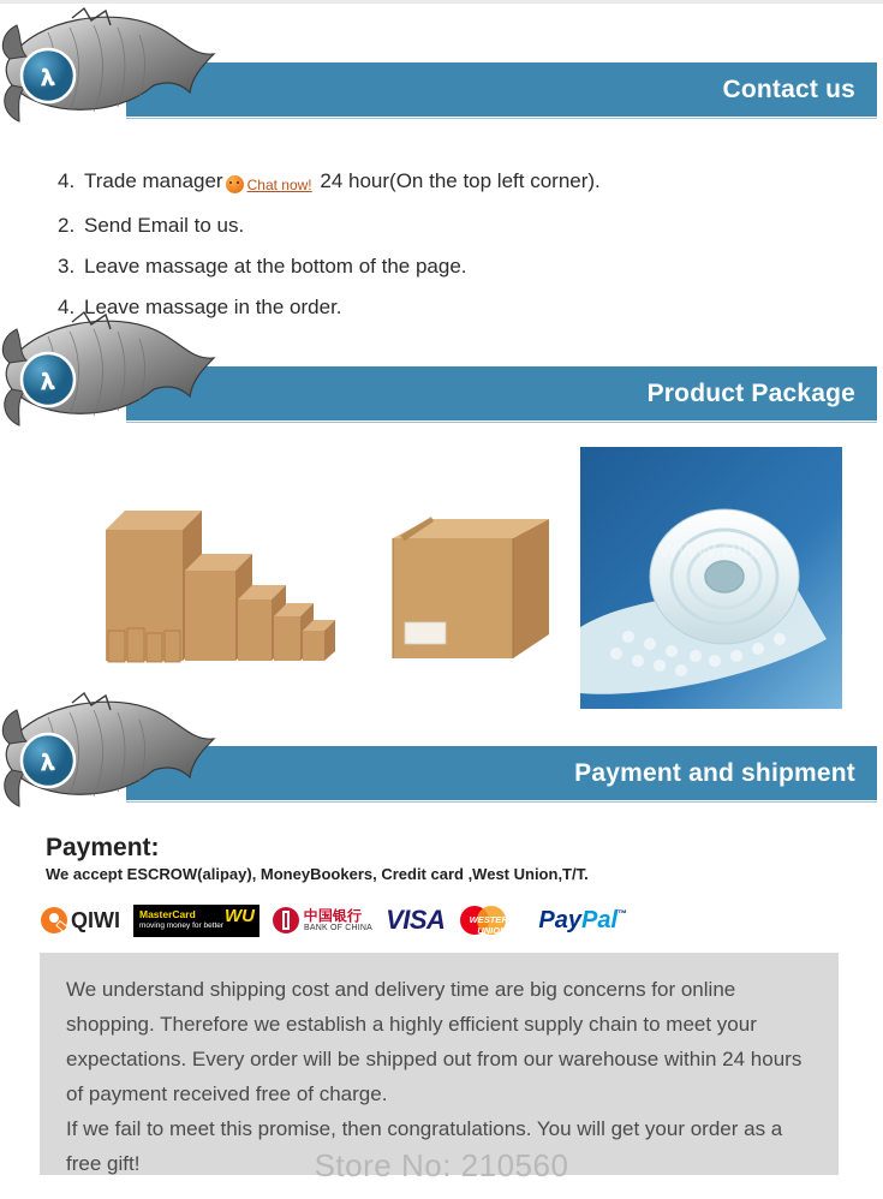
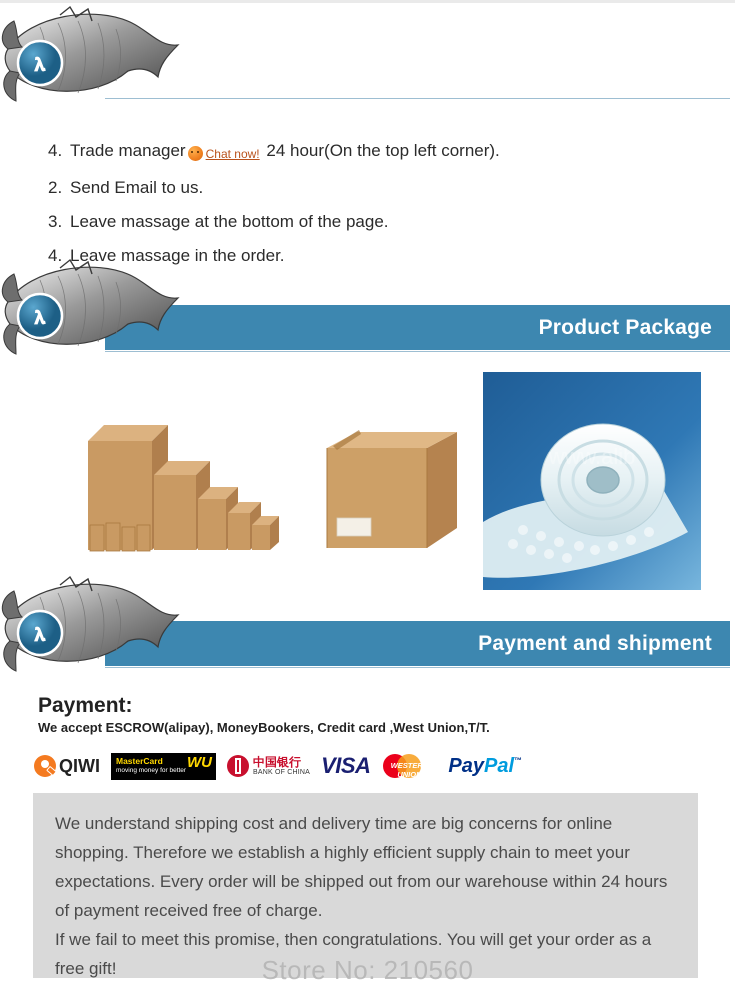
- Contact us
  𝛌
  4. Trade manager Chat now! 24 hour(On the top left corner).
  2. Send Email to us.
  3. Leave massage at the bottom of the page.
  4. Leave massage in the order.
  Product Package
  𝛌
  www.alib
  Payment and shipment
  𝛌
  Payment:
  We accept ESCROW(alipay), MoneyBookers, Credit card ,West Union,T/T.
  QIWI
  MasterCard
  WU
  中国银行
  VISA
  WESTERN UNION
  PayPal™
  We understand shipping cost and delivery time are big concerns for online shopping. Therefore we establish a highly efficient supply chain to meet your expectations. Every order will be shipped out from our warehouse within 24 hours of payment received free of charge.
  If we fail to meet this promise, then congratulations. You will get your order as a free gift!
  Store No: 210560
